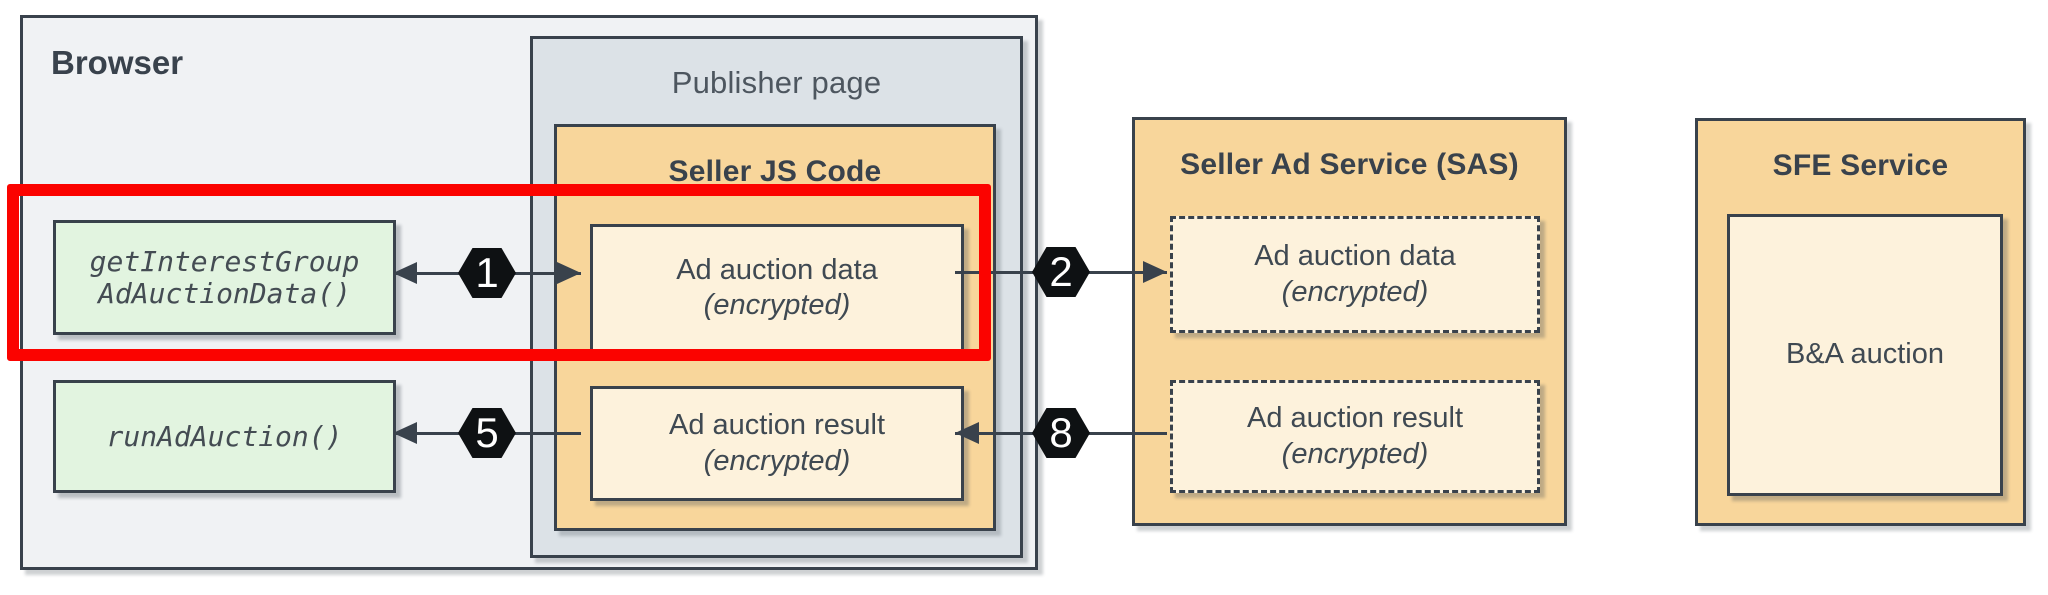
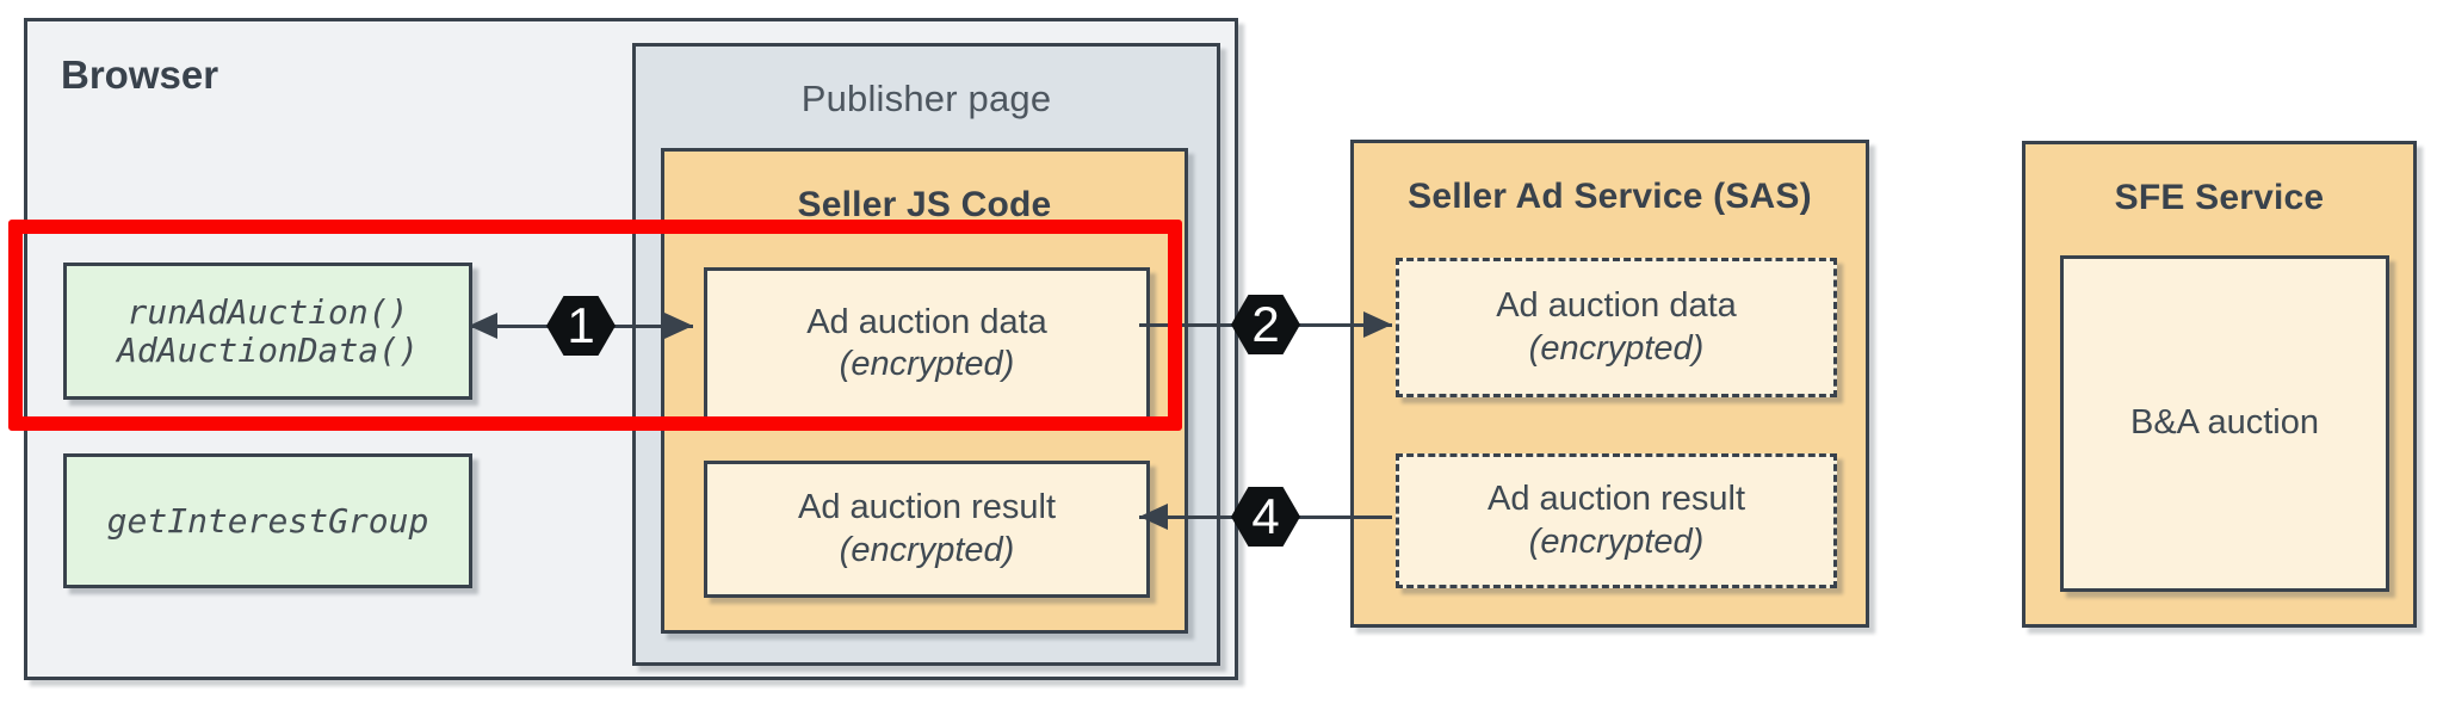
  Browser
  Publisher page
  Seller JS Code
  Ad auction data
  (encrypted)
  Ad auction result
  (encrypted)
- getInterestGroup
+ runAdAuction()
  AdAuctionData()
- runAdAuction()
+ getInterestGroup
  Seller Ad Service (SAS)
  Ad auction data
  (encrypted)
  Ad auction result
  (encrypted)
  SFE Service
  B&A auction
  1
  2
- 8
+ 4
- 5
